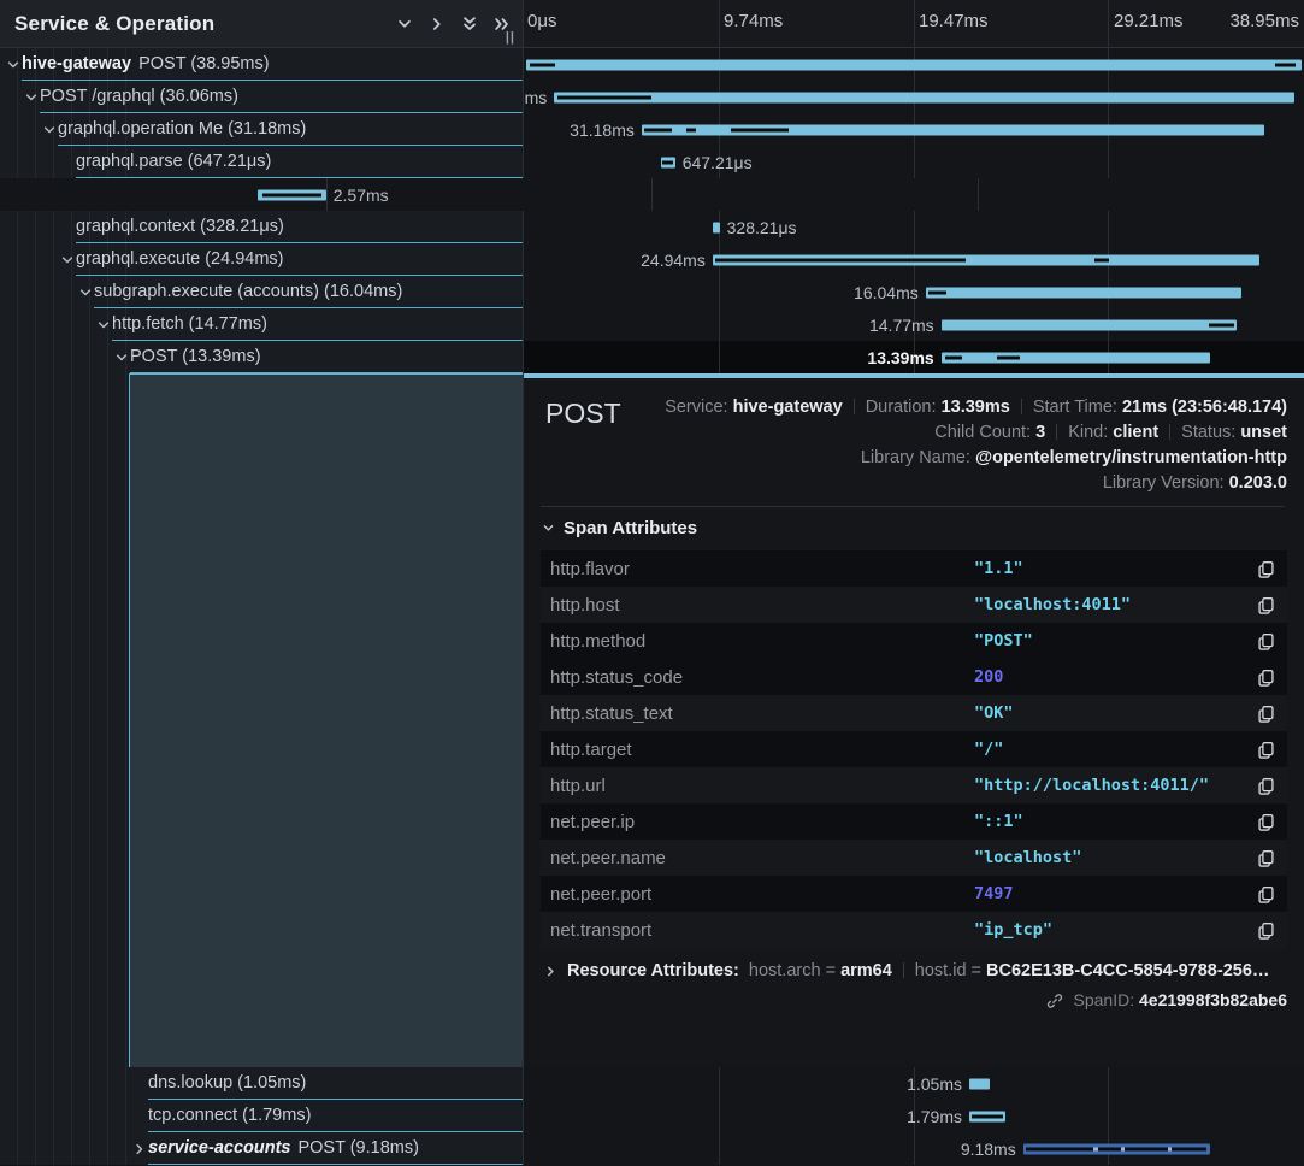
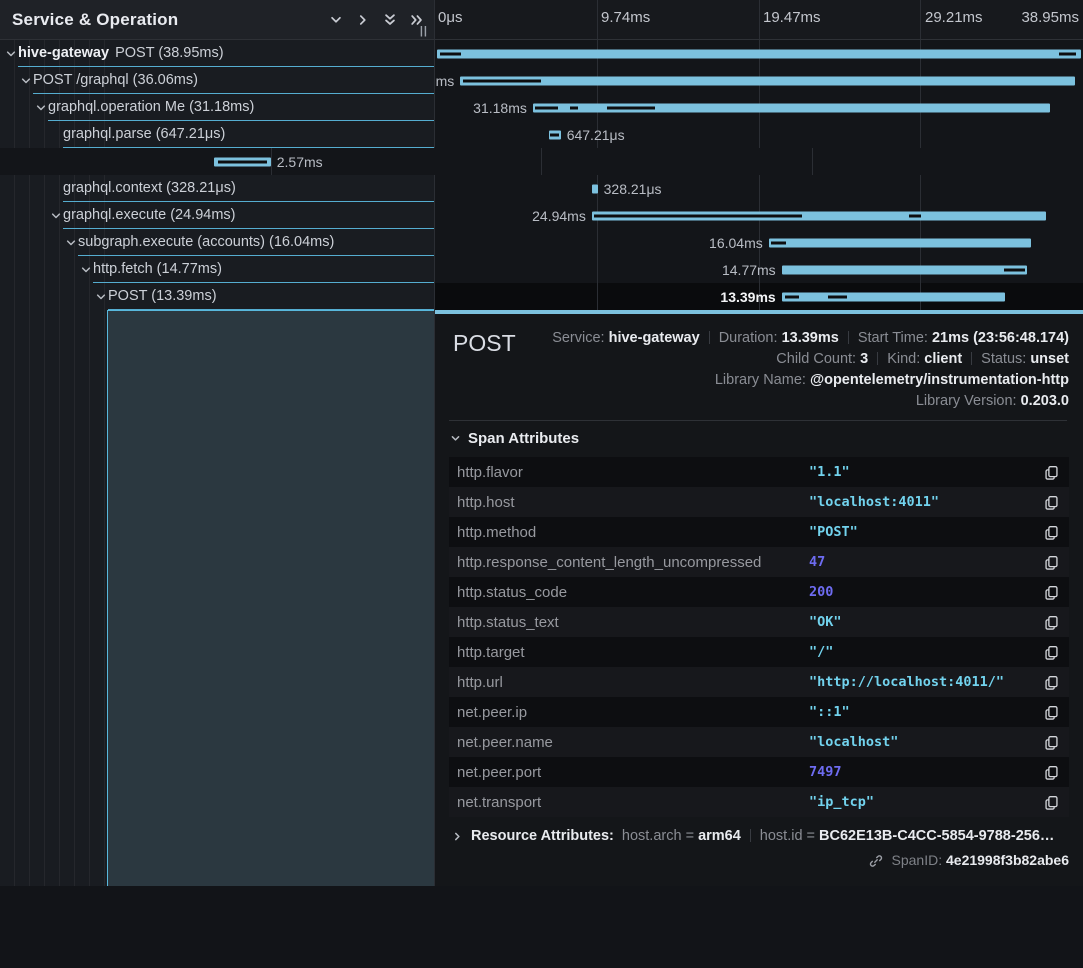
  Service & Operation
  ||
  0μs
  9.74ms
  19.47ms
  29.21ms
  38.95ms
  hive-gateway
  POST (38.95ms)
  POST /graphql (36.06ms)
  graphql.operation Me (31.18ms)
  31.18ms
  graphql.parse (647.21μs)
  647.21μs
  2.57ms
  graphql.context (328.21μs)
  328.21μs
  graphql.execute (24.94ms)
  24.94ms
  subgraph.execute (accounts) (16.04ms)
  16.04ms
  http.fetch (14.77ms)
  14.77ms
  POST (13.39ms)
  13.39ms
  POST
  Service: hive-gateway Duration: 13.39ms Start Time: 21ms (23:56:48.174)
  Child Count: 3 Kind: client Status: unset
  Library Name: @opentelemetry/instrumentation-http
  Library Version: 0.203.0
  Span Attributes
  http.flavor
  "1.1"
  http.host
  "localhost:4011"
  http.method
  "POST"
+ http.response_content_length_uncompressed
+ 47
  http.status_code
  200
  http.status_text
  "OK"
  http.target
  "/"
  http.url
  "http://localhost:4011/"
  net.peer.ip
  "::1"
  net.peer.name
  "localhost"
  net.peer.port
  7497
  net.transport
  "ip_tcp"
  Resource Attributes:
  host.arch = arm64 host.id = BC62E13B-C4CC-5854-9788-256…
  SpanID: 4e21998f3b82abe6
- dns.lookup (1.05ms)
- 1.05ms
- tcp.connect (1.79ms)
- 1.79ms
- service-accounts
- POST (9.18ms)
- 9.18ms
